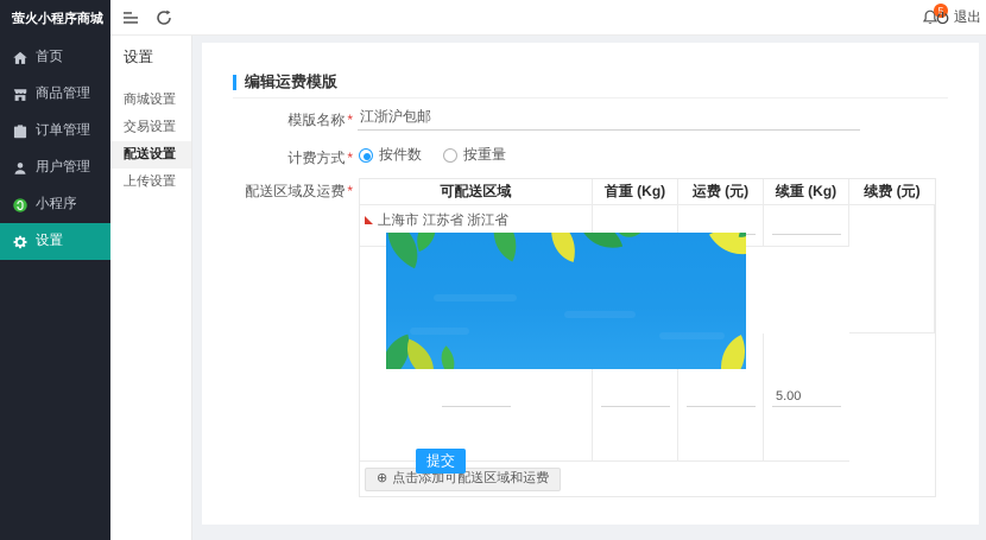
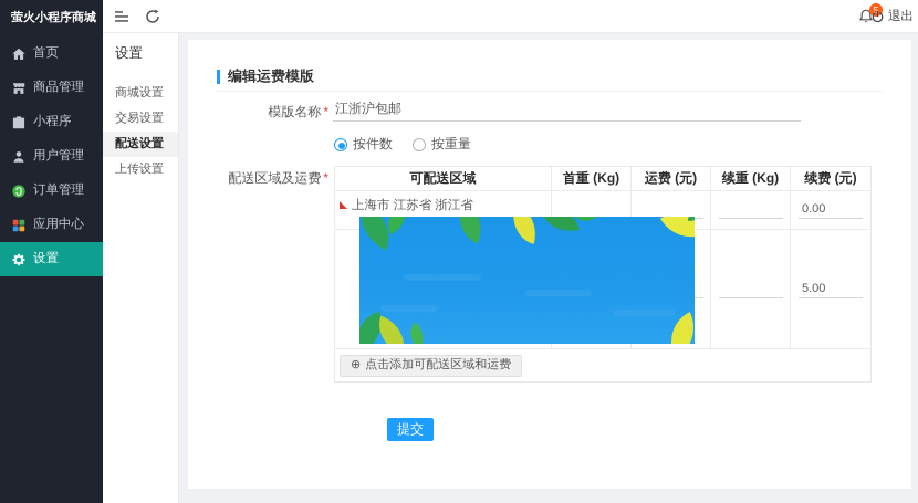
  萤火小程序商城
  首页
  商品管理
- 订单管理
+ 小程序
  用户管理
- 小程序
+ 订单管理
+ 应用中心
  设置
  5
  退出
  设置
  商城设置
  交易设置
  配送设置
  上传设置
  编辑运费模版
  模版名称 *
  江浙沪包邮
- 计费方式 *
  按件数
  按重量
  配送区域及运费 *
  可配送区域
  首重 (Kg)
  运费 (元)
  续重 (Kg)
  续费 (元)
  上海市 江苏省 浙江省
+ 0.00
  5.00
  ⊕
  点击添加可配送区域和运费
  提交
